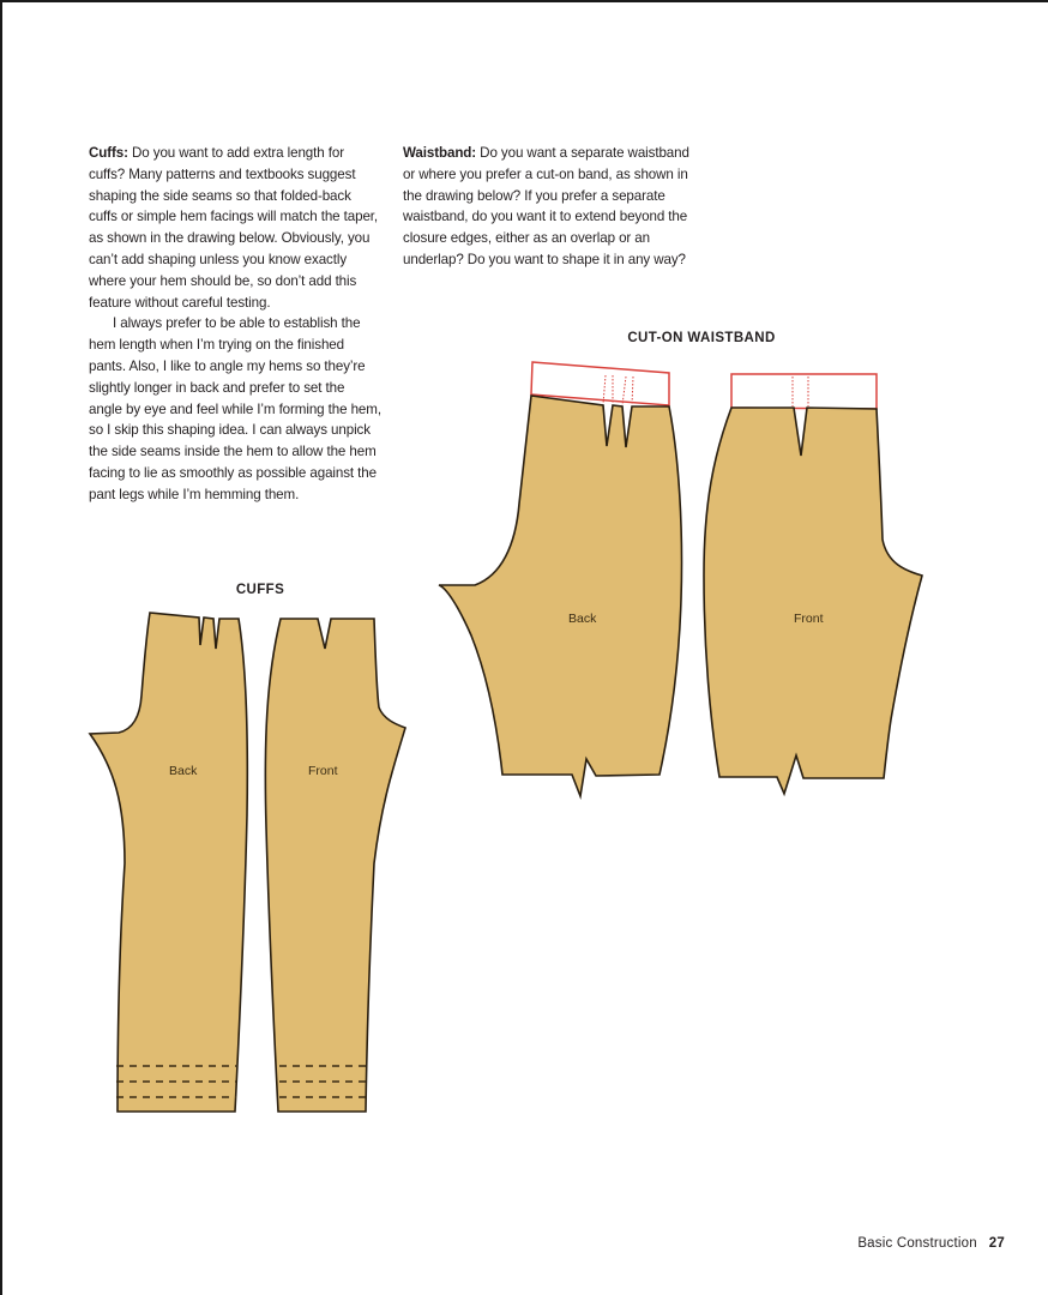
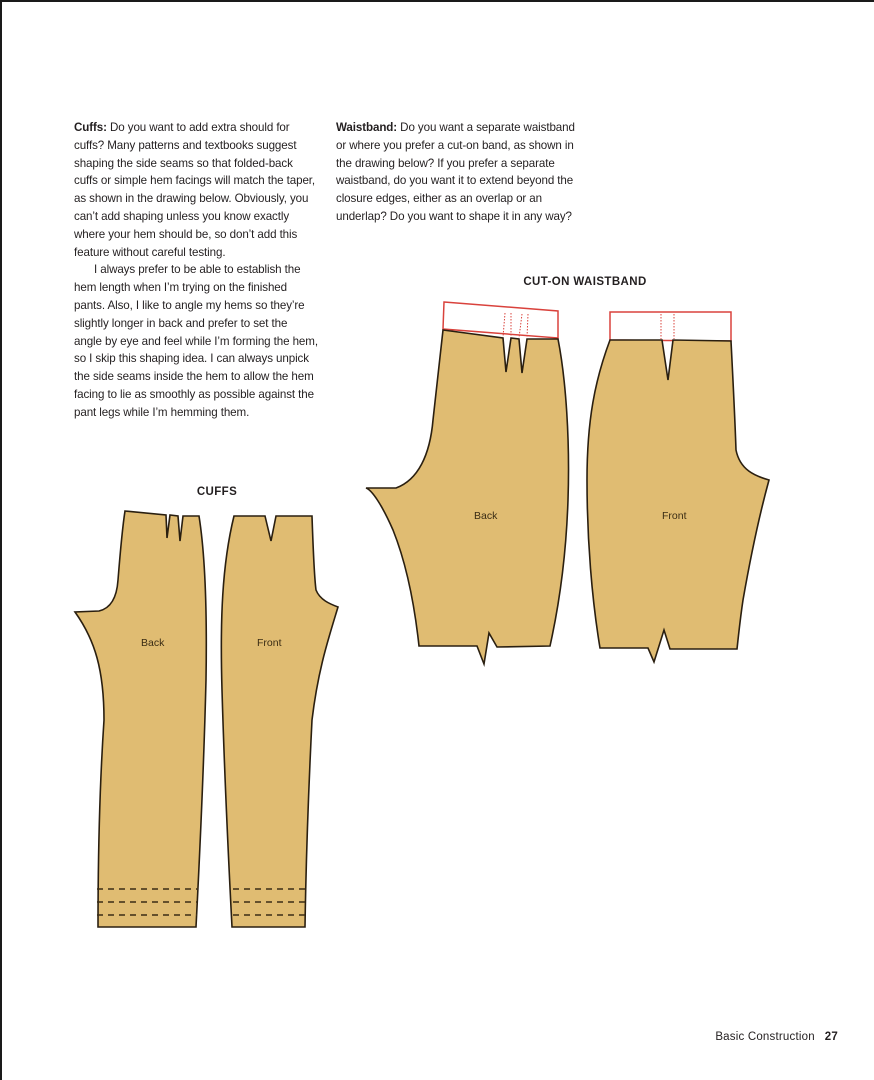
- Cuffs: Do you want to add extra length for cuffs? Many patterns and textbooks suggest shaping the side seams so that folded-back cuffs or simple hem facings will match the taper, as shown in the drawing below. Obviously, you can’t add shaping unless you know exactly where your hem should be, so don’t add this feature without careful testing.
+ Cuffs: Do you want to add extra should for cuffs? Many patterns and textbooks suggest shaping the side seams so that folded-back cuffs or simple hem facings will match the taper, as shown in the drawing below. Obviously, you can’t add shaping unless you know exactly where your hem should be, so don’t add this feature without careful testing.
  I always prefer to be able to establish the hem length when I’m trying on the finished pants. Also, I like to angle my hems so they’re slightly longer in back and prefer to set the angle by eye and feel while I’m forming the hem, so I skip this shaping idea. I can always unpick the side seams inside the hem to allow the hem facing to lie as smoothly as possible against the pant legs while I’m hemming them.
  Waistband: Do you want a separate waistband or where you prefer a cut-on band, as shown in the drawing below? If you prefer a separate waistband, do you want it to extend beyond the closure edges, either as an overlap or an underlap? Do you want to shape it in any way?
  CUT-ON WAISTBAND
  CUFFS
  Back
  Front
  Back
  Front
  Basic Construction 27
